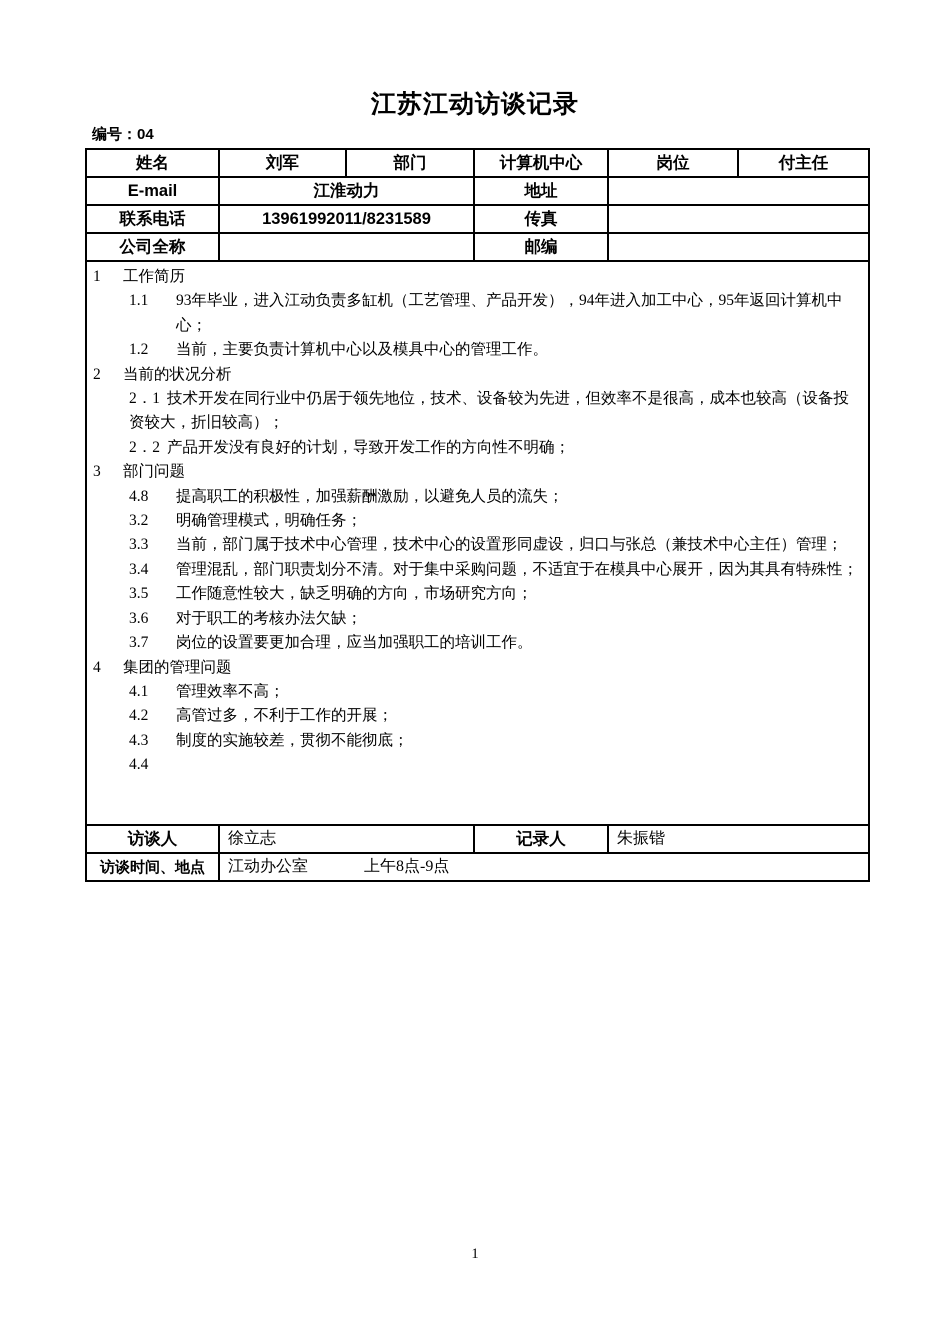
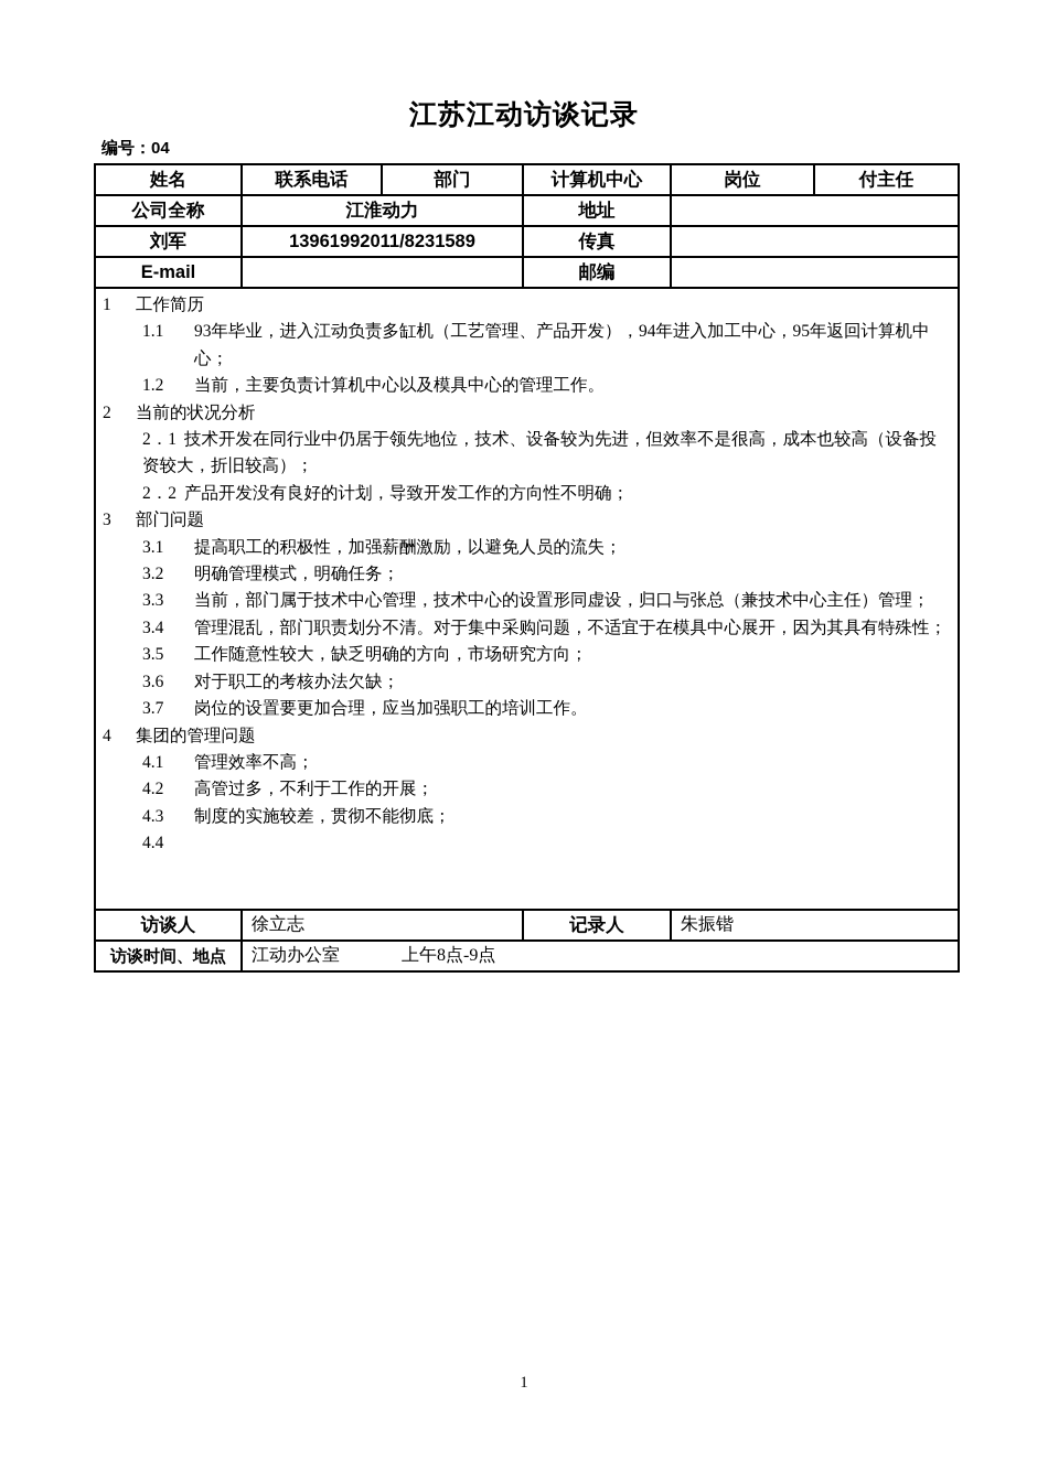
  江苏江动访谈记录
  编号：04
- 姓名	刘军	部门	计算机中心	岗位	付主任
+ 姓名	联系电话	部门	计算机中心	岗位	付主任
- E-mail	江淮动力	地址
+ 公司全称	江淮动力	地址
- 联系电话	13961992011/8231589	传真
+ 刘军	13961992011/8231589	传真
- 公司全称		邮编
+ E-mail		邮编
- 1 工作简历 1.1 93年毕业，进入江动负责多缸机（工艺管理、产品开发），94年进入加工中心，95年返回计算机中心； 1.2 当前，主要负责计算机中心以及模具中心的管理工作。 2 当前的状况分析 2．1 技术开发在同行业中仍居于领先地位，技术、设备较为先进，但效率不是很高，成本也较高（设备投资较大，折旧较高）； 2．2 产品开发没有良好的计划，导致开发工作的方向性不明确； 3 部门问题 4.8 提高职工的积极性，加强薪酬激励，以避免人员的流失； 3.2 明确管理模式，明确任务； 3.3 当前，部门属于技术中心管理，技术中心的设置形同虚设，归口与张总（兼技术中心主任）管理； 3.4 管理混乱，部门职责划分不清。对于集中采购问题，不适宜于在模具中心展开，因为其具有特殊性； 3.5 工作随意性较大，缺乏明确的方向，市场研究方向； 3.6 对于职工的考核办法欠缺； 3.7 岗位的设置要更加合理，应当加强职工的培训工作。 4 集团的管理问题 4.1 管理效率不高； 4.2 高管过多，不利于工作的开展； 4.3 制度的实施较差，贯彻不能彻底； 4.4
+ 1 工作简历 1.1 93年毕业，进入江动负责多缸机（工艺管理、产品开发），94年进入加工中心，95年返回计算机中心； 1.2 当前，主要负责计算机中心以及模具中心的管理工作。 2 当前的状况分析 2．1 技术开发在同行业中仍居于领先地位，技术、设备较为先进，但效率不是很高，成本也较高（设备投资较大，折旧较高）； 2．2 产品开发没有良好的计划，导致开发工作的方向性不明确； 3 部门问题 3.1 提高职工的积极性，加强薪酬激励，以避免人员的流失； 3.2 明确管理模式，明确任务； 3.3 当前，部门属于技术中心管理，技术中心的设置形同虚设，归口与张总（兼技术中心主任）管理； 3.4 管理混乱，部门职责划分不清。对于集中采购问题，不适宜于在模具中心展开，因为其具有特殊性； 3.5 工作随意性较大，缺乏明确的方向，市场研究方向； 3.6 对于职工的考核办法欠缺； 3.7 岗位的设置要更加合理，应当加强职工的培训工作。 4 集团的管理问题 4.1 管理效率不高； 4.2 高管过多，不利于工作的开展； 4.3 制度的实施较差，贯彻不能彻底； 4.4
  访谈人	徐立志	记录人	朱振锴
  访谈时间、地点	江动办公室 上午8点-9点
  1
